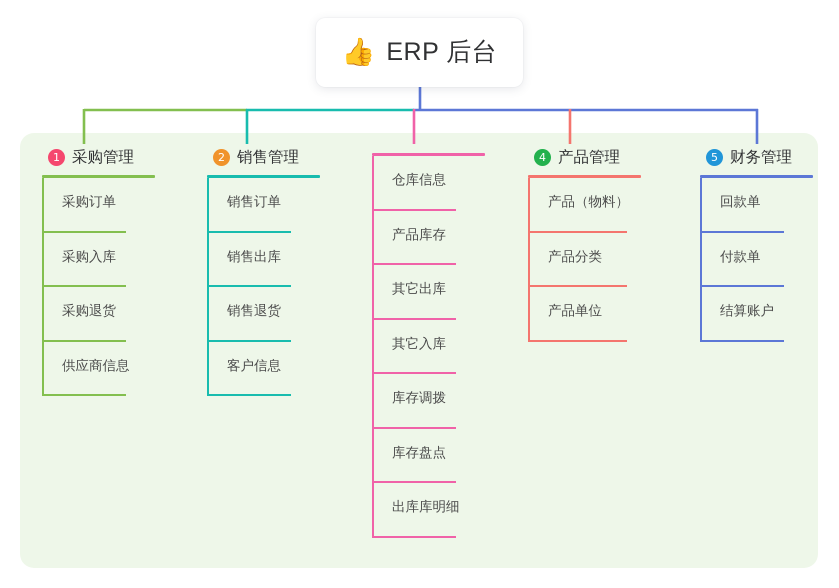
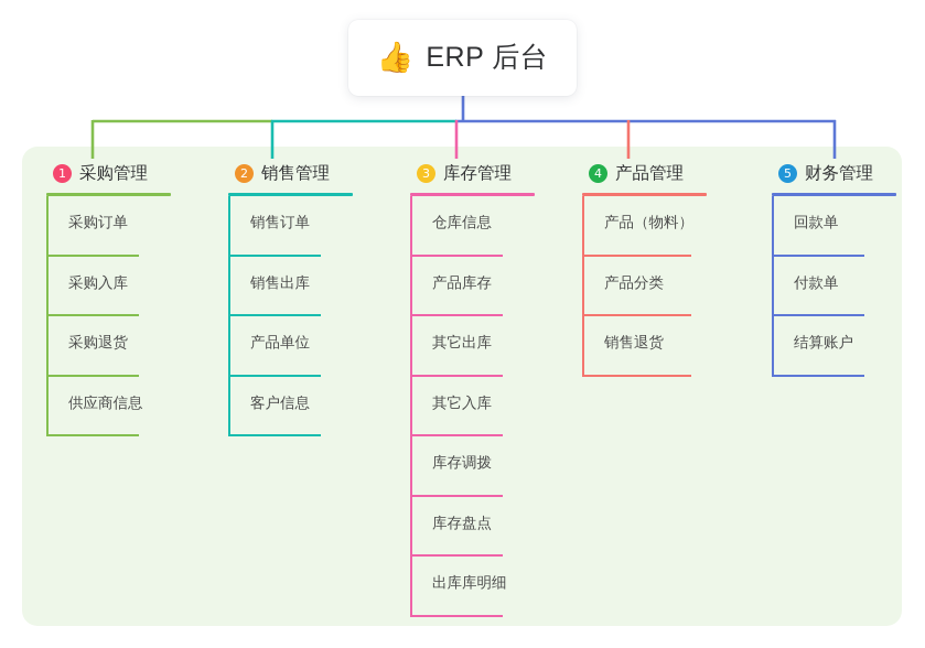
  👍
  ERP 后台
  1
  采购管理
  采购订单
  采购入库
  采购退货
  供应商信息
  2
  销售管理
  销售订单
  销售出库
- 销售退货
+ 产品单位
  客户信息
+ 3
+ 库存管理
  仓库信息
  产品库存
  其它出库
  其它入库
  库存调拨
  库存盘点
  出库库明细
  4
  产品管理
  产品（物料）
  产品分类
- 产品单位
+ 销售退货
  5
  财务管理
  回款单
  付款单
  结算账户
